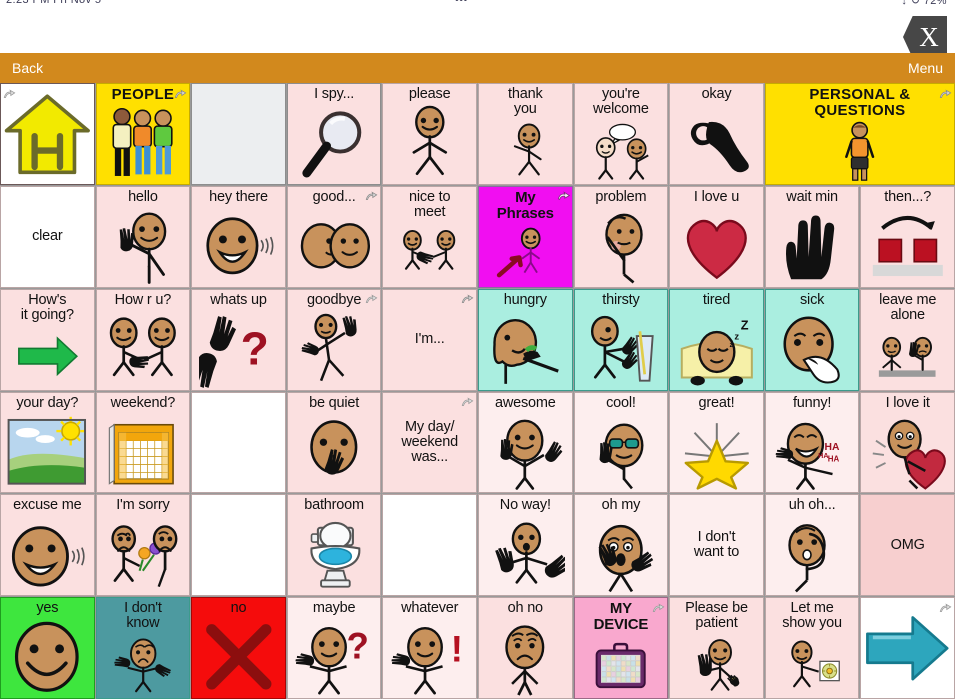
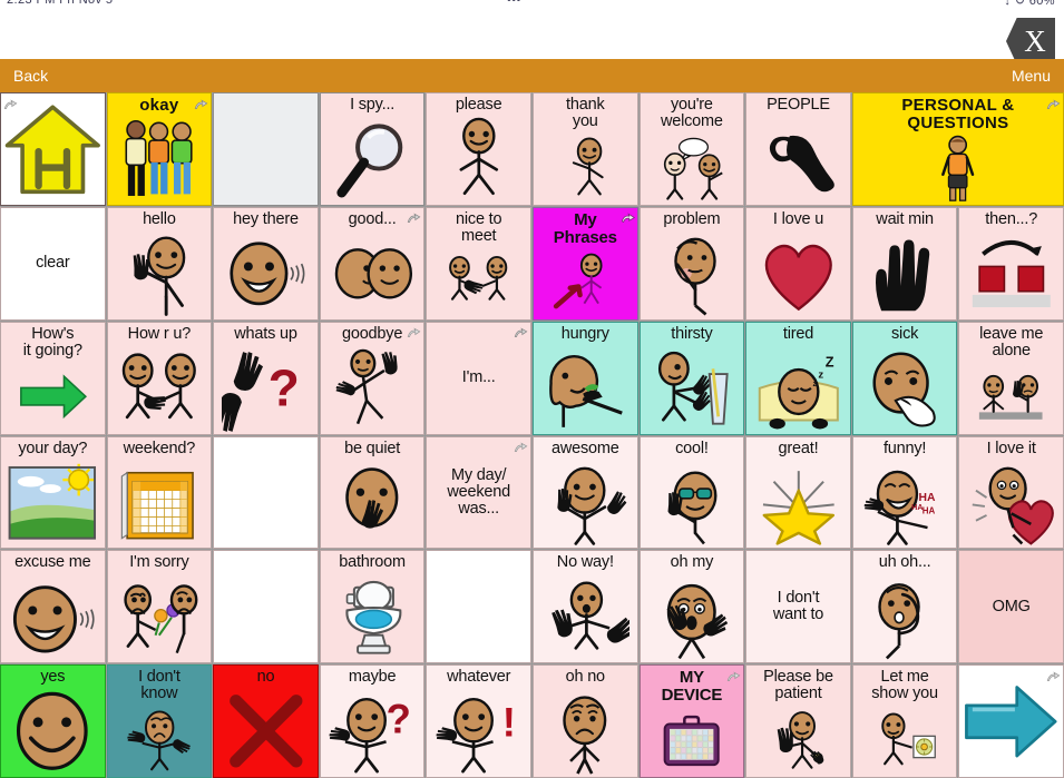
  2:23 PM Fri Nov 5
  •••
- ↓ ↻ 72%
+ ↓ ↻ 60%
  X
  Back
  Menu
- PEOPLE
+ okay
  I spy...
  please
  thank
  you
  you're
  welcome
- okay
+ PEOPLE
  PERSONAL &
  QUESTIONS
  clear
  hello
  hey there
  good...
  nice to
  meet
  My
  Phrases
  problem
  I love u
  wait min
  then...?
  How's
  it going?
  How r u?
  whats up
  ?
  goodbye
  I'm...
  hungry
  thirsty
  tired
  Z
  z
  z
  sick
  leave me
  alone
  your day?
  weekend?
  be quiet
  My day/
  weekend
  was...
  awesome
  cool!
  great!
  funny!
  HA
  HA
  HA
  I love it
  excuse me
  I'm sorry
  bathroom
  No way!
  oh my
  I don't
  want to
  uh oh...
  OMG
  yes
  I don't
  know
  no
  maybe
  ?
  whatever
  !
  oh no
  MY
  DEVICE
  Please be
  patient
  Let me
  show you
